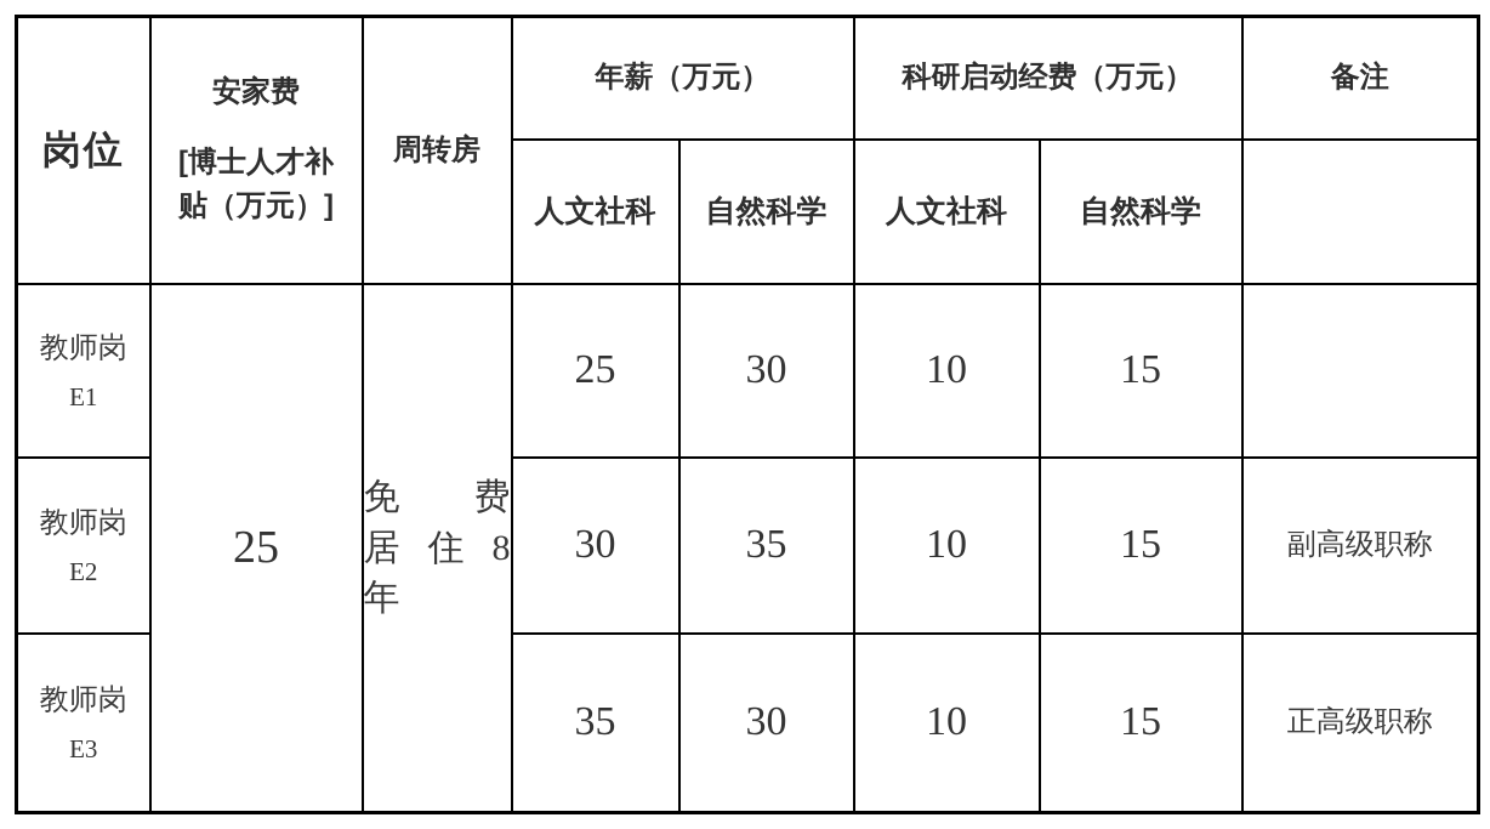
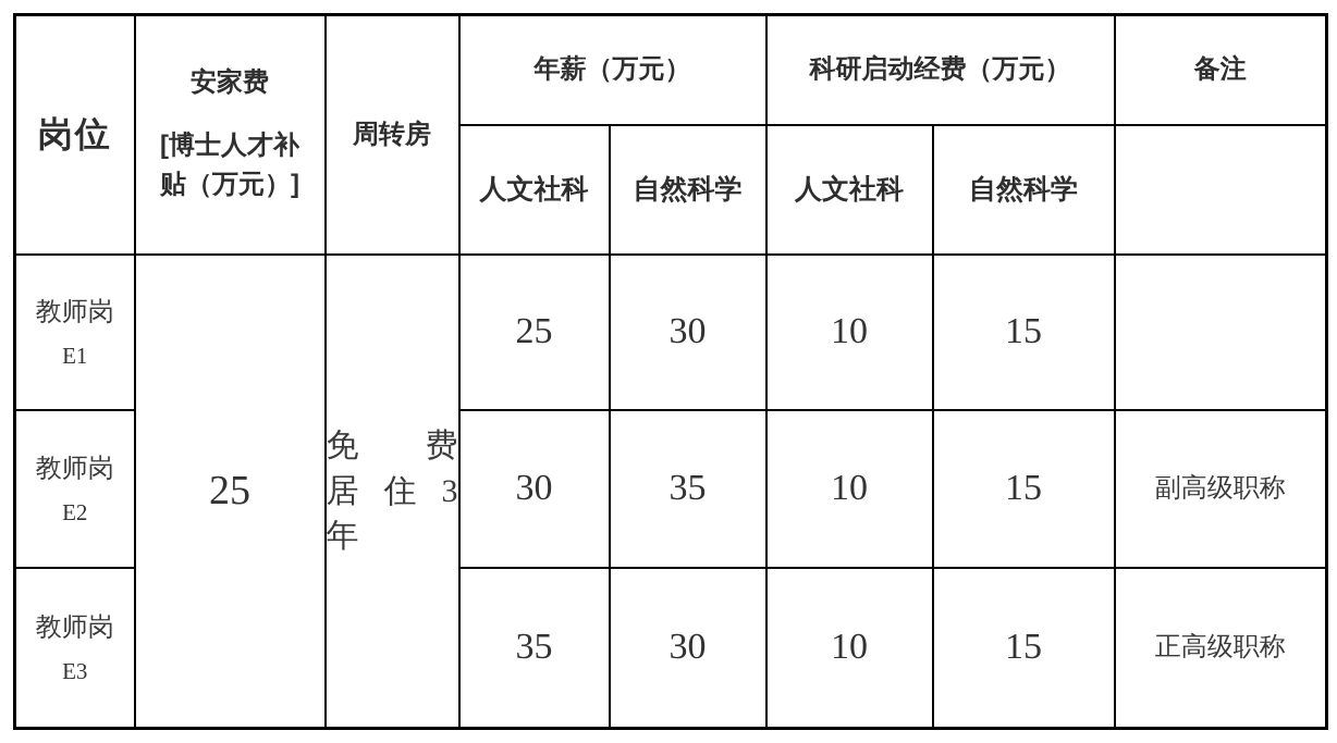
  岗位	安家费 [博士人才补贴（万元）]	周转房	年薪（万元）	科研启动经费（万元）	备注
  人文社科	自然科学	人文社科	自然科学
- 教师岗 E1	25	免 费居 住 8年	25	30	10	15
+ 教师岗 E1	25	免 费居 住 3年	25	30	10	15
  教师岗 E2	30	35	10	15	副高级职称
  教师岗 E3	35	30	10	15	正高级职称
